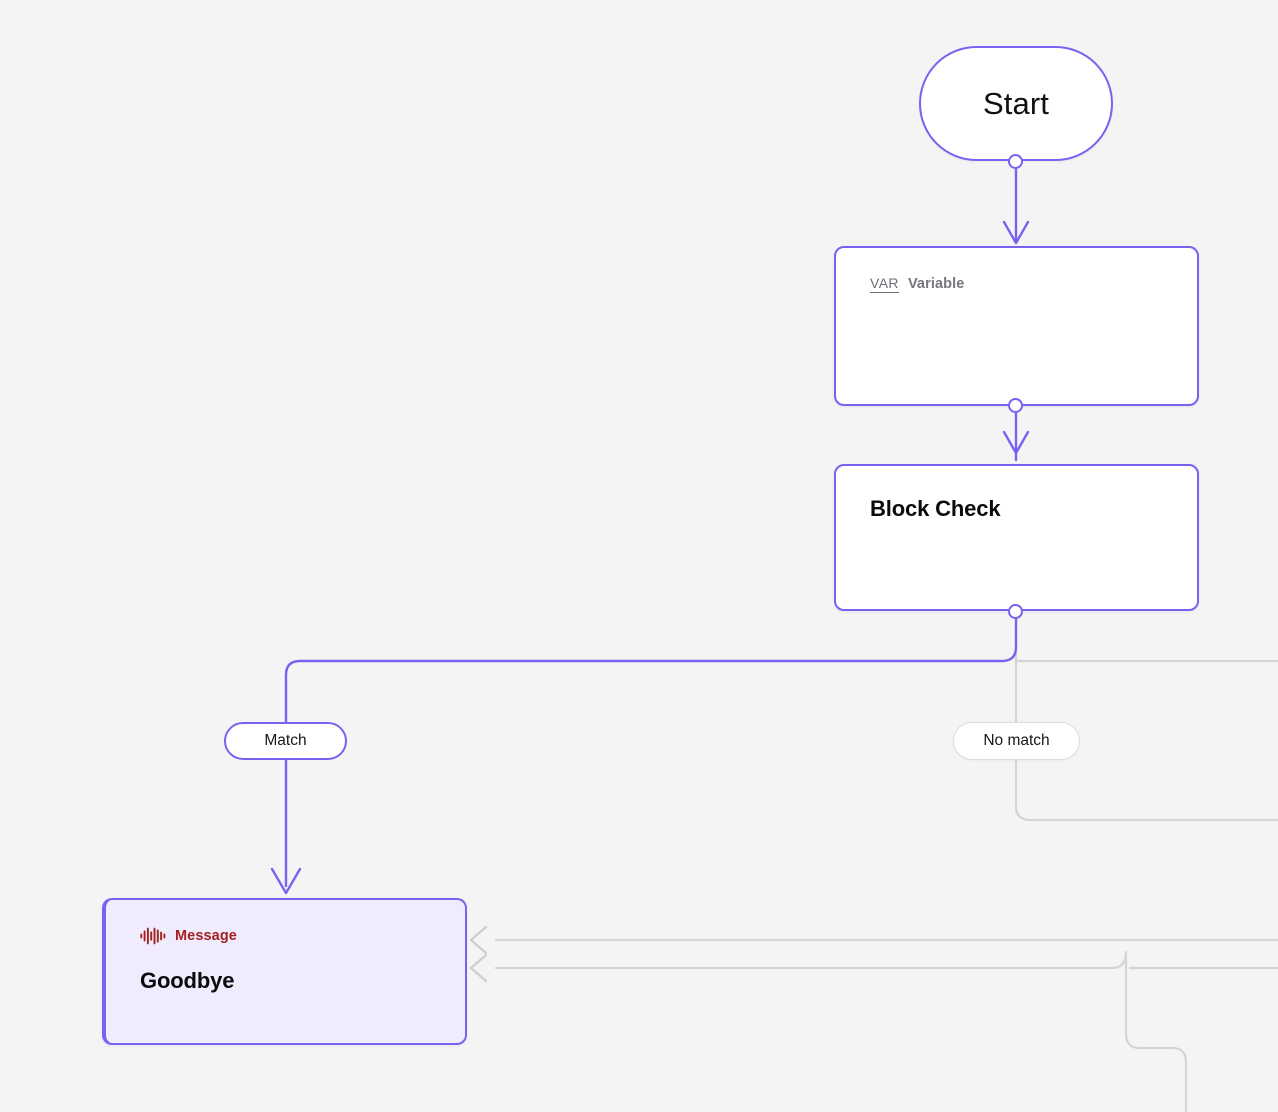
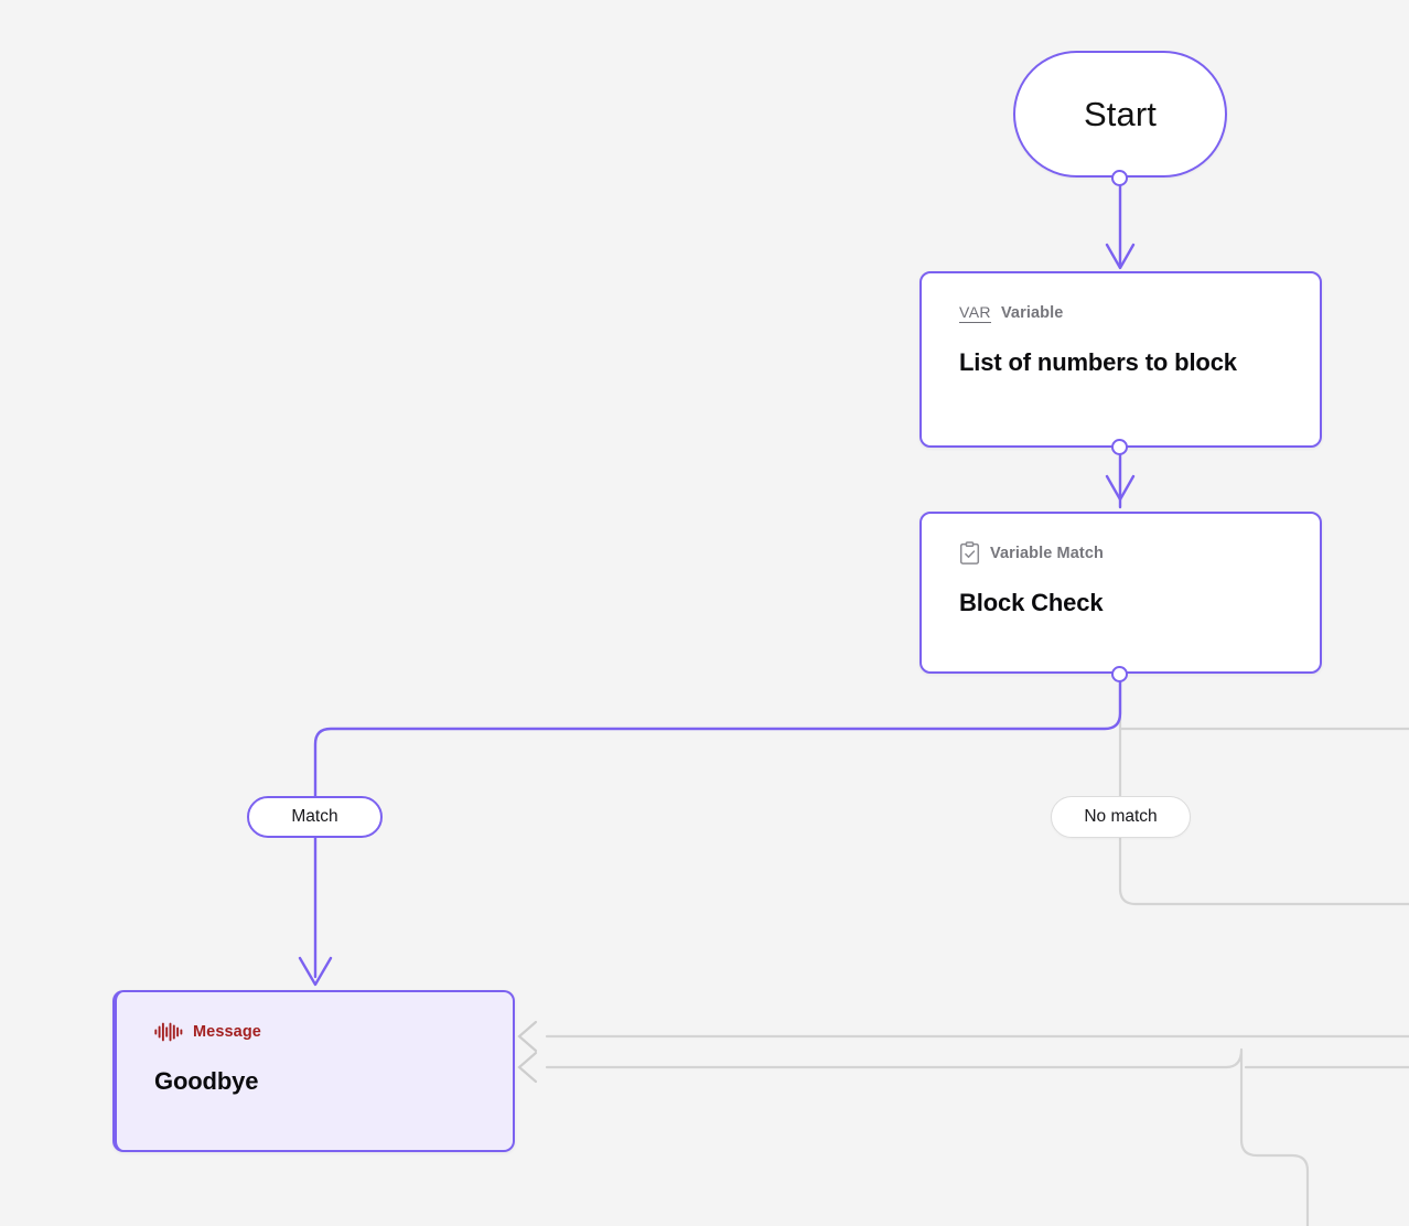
  Start
  VAR
  Variable
+ List of numbers to block
+ Variable Match
  Block Check
  Match
  No match
  Message
  Goodbye
